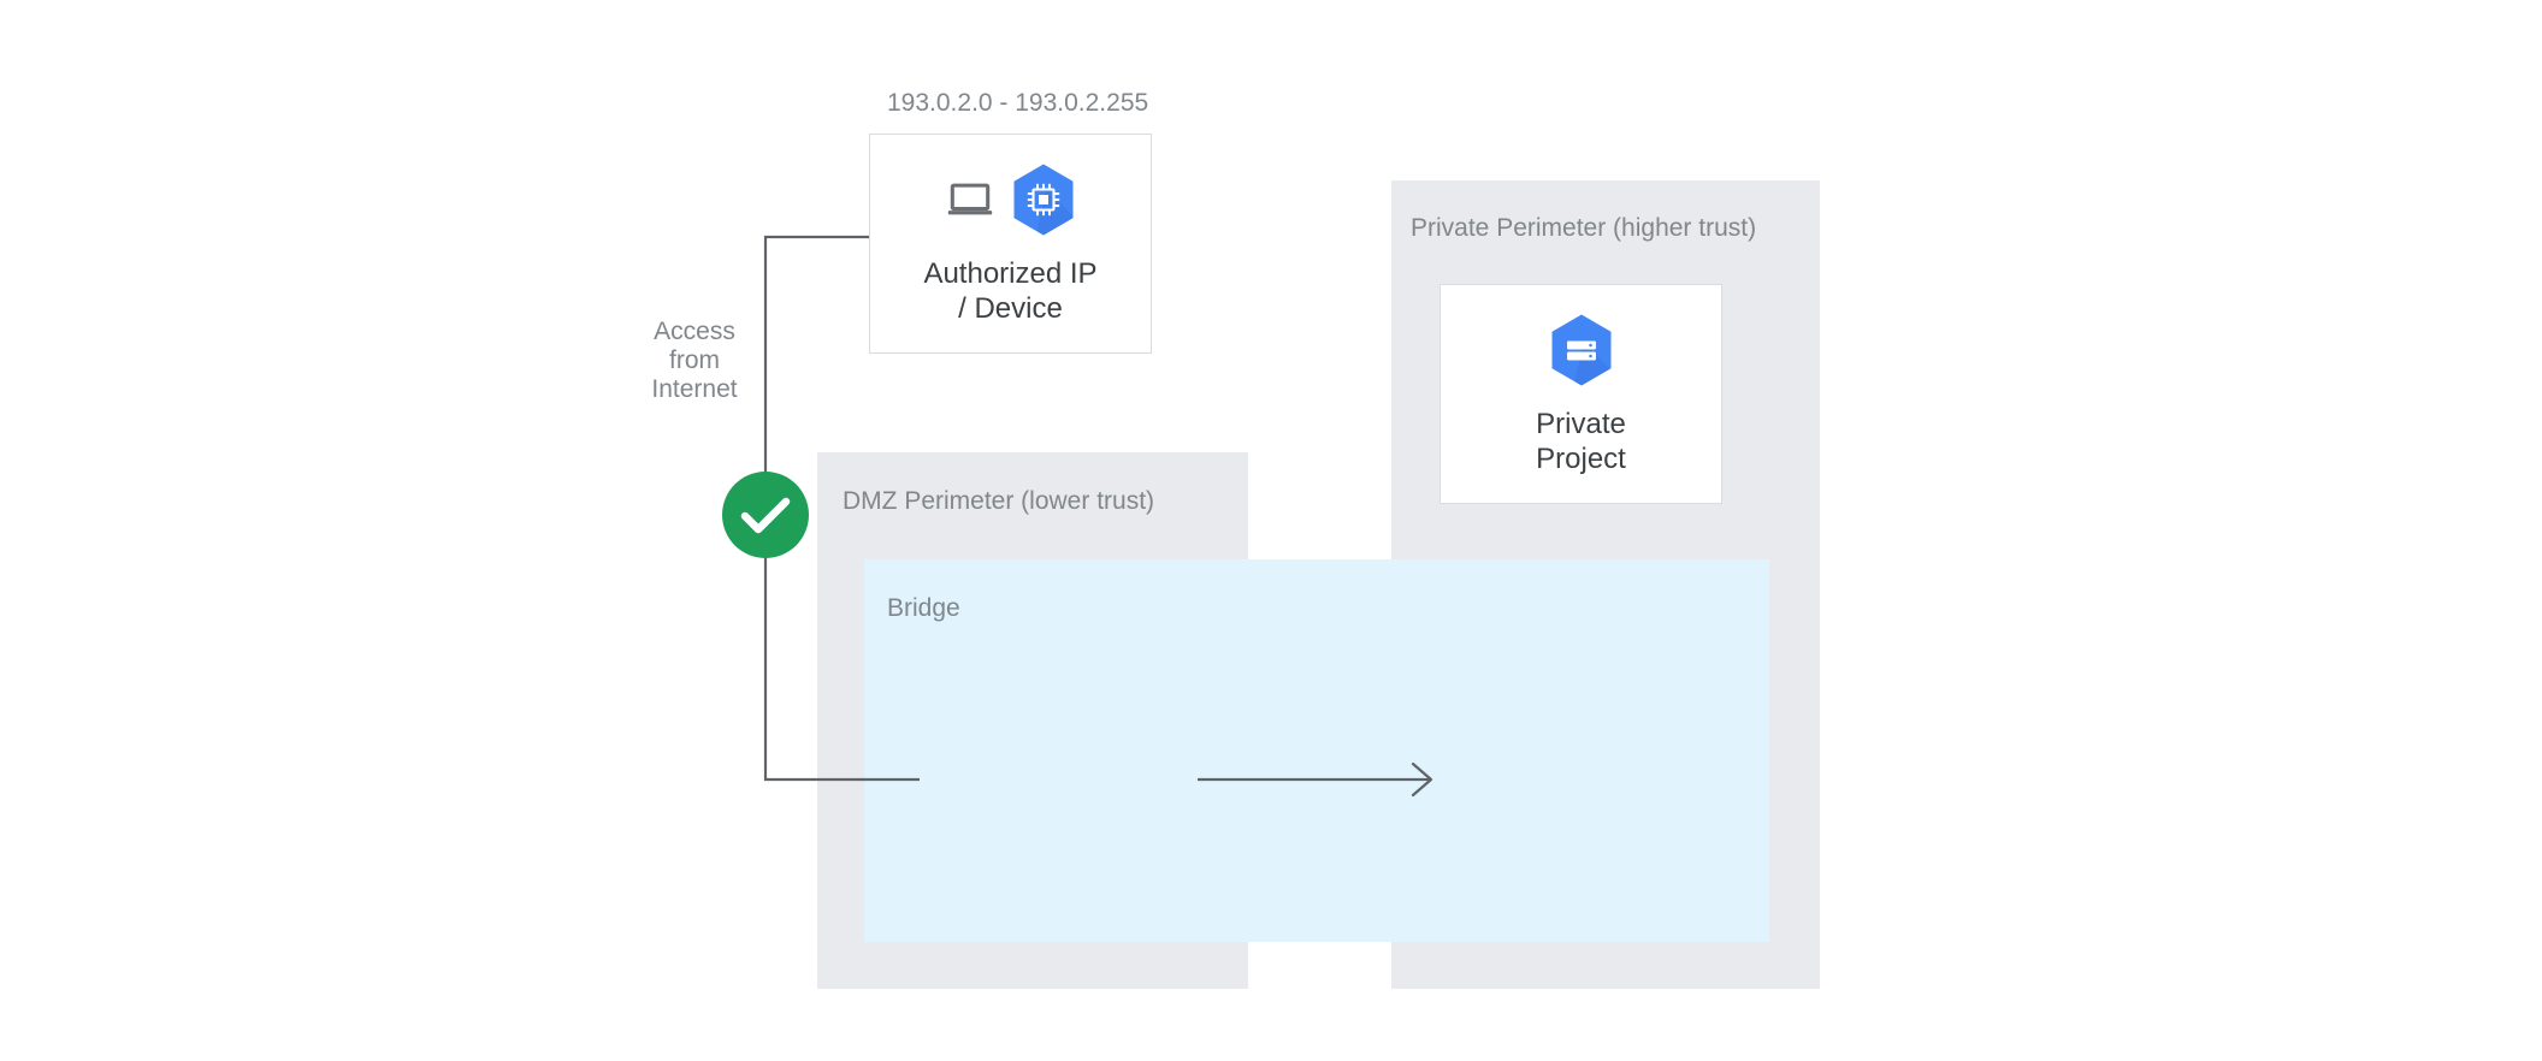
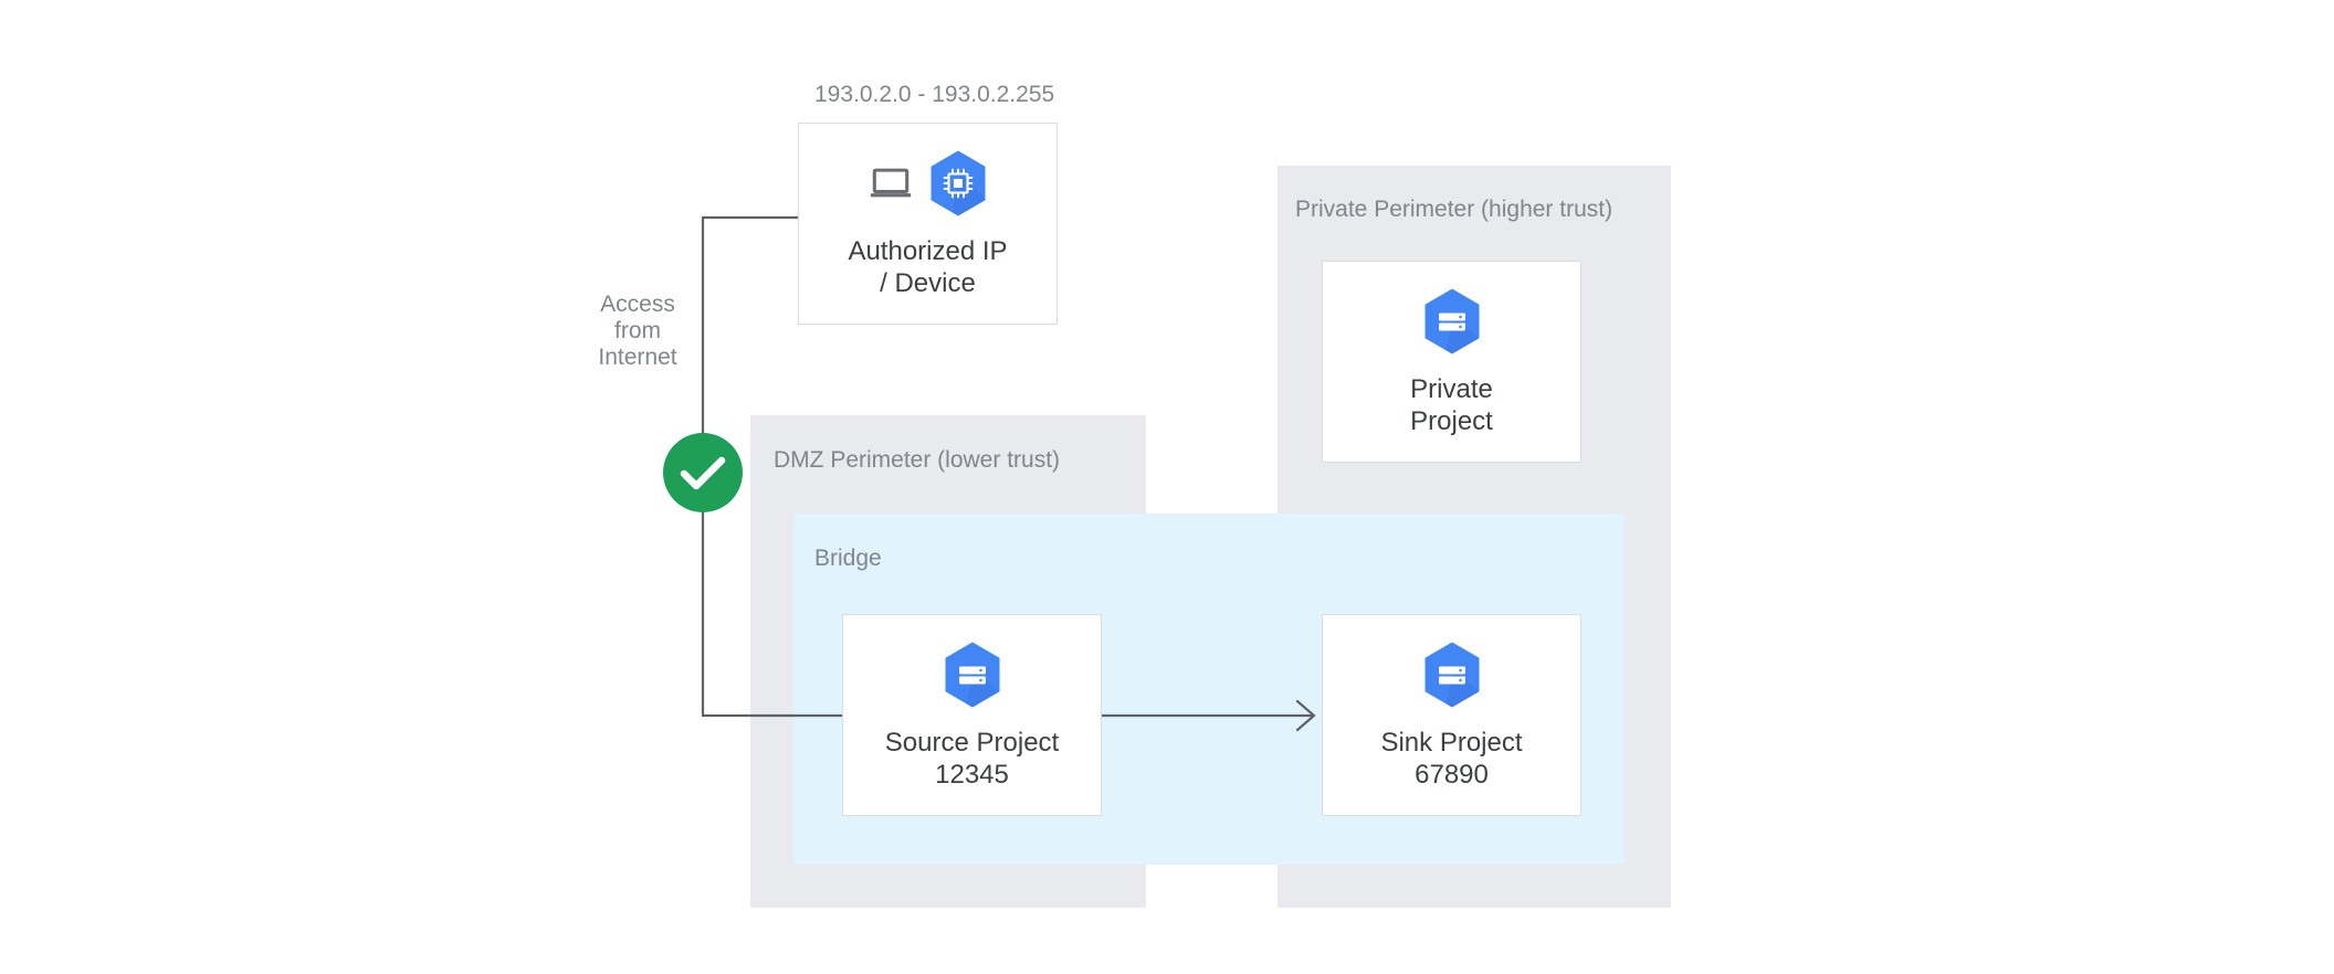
  Private Perimeter (higher trust)
  DMZ Perimeter (lower trust)
  Bridge
  Access
  from
  Internet
  193.0.2.0 - 193.0.2.255
  Authorized IP
  / Device
  Private
  Project
+ Source Project
+ 12345
+ Sink Project
+ 67890
